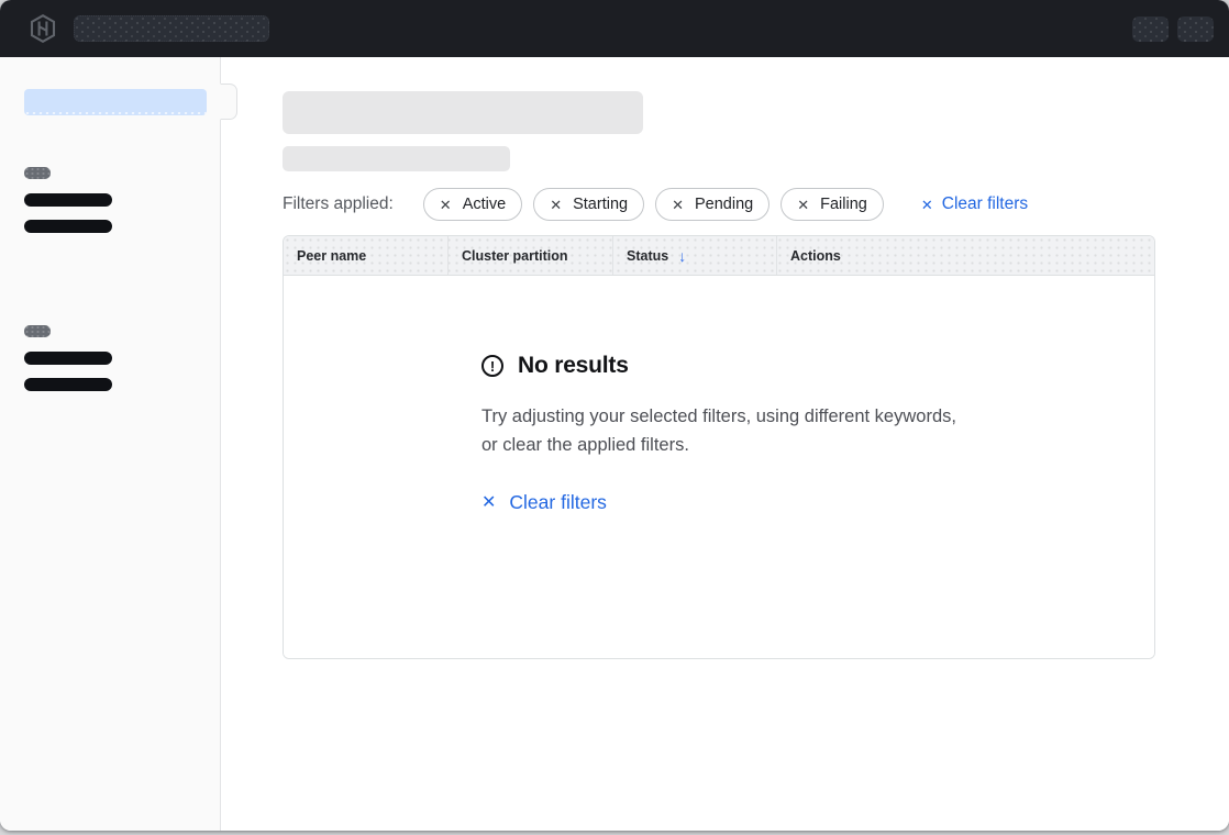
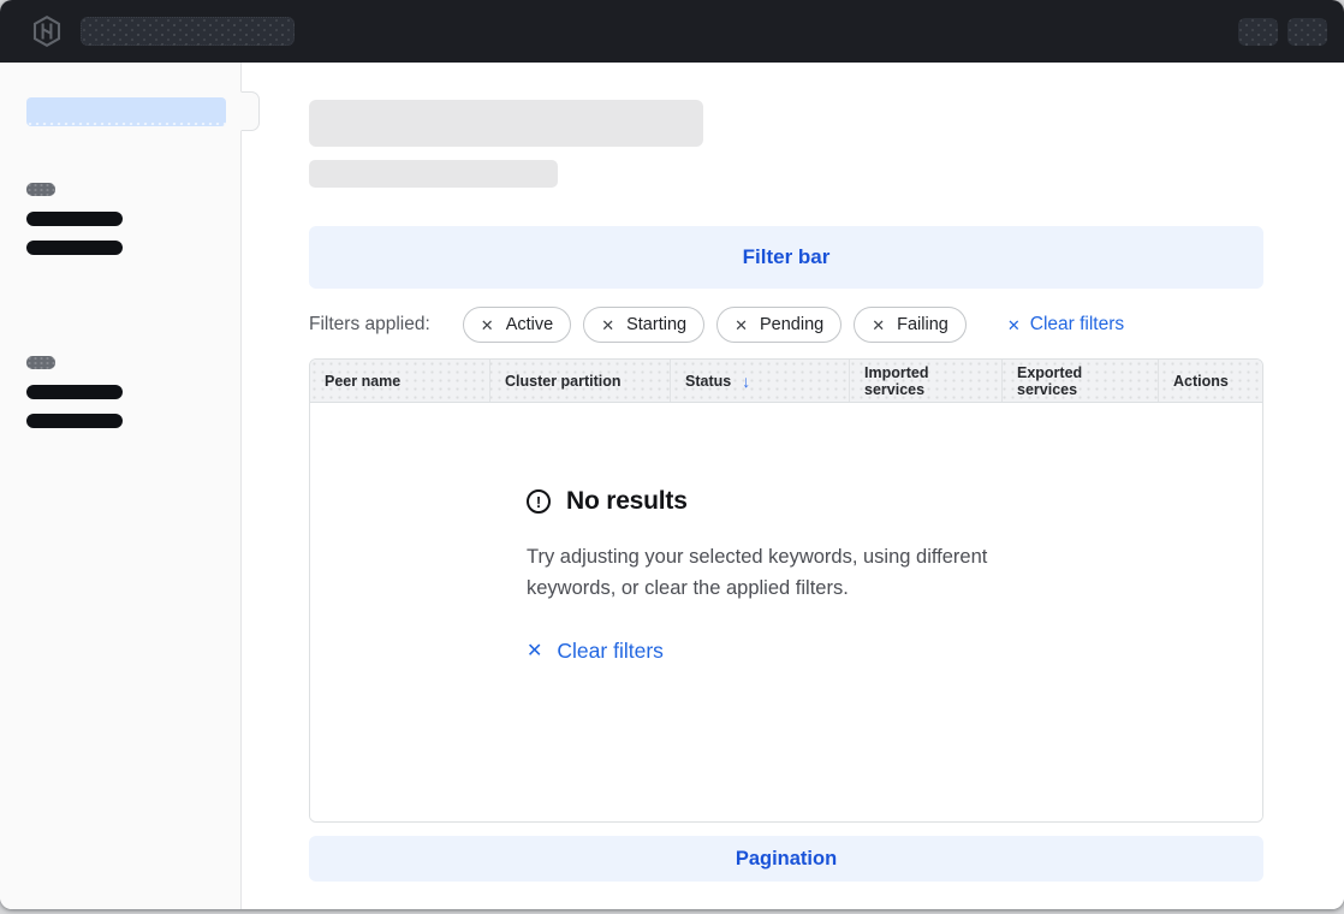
+ Filter bar
  Filters applied:
  ✕
  Active
  ✕
  Starting
  ✕
  Pending
  ✕
  Failing
  ✕
  Clear filters
  Peer name
  Cluster partition
  Status
  ↓
+ Imported services
+ Exported services
  Actions
  !
  No results
- Try adjusting your selected filters, using different keywords, or clear the applied filters.
+ Try adjusting your selected keywords, using different keywords, or clear the applied filters.
  ✕
  Clear filters
+ Pagination
